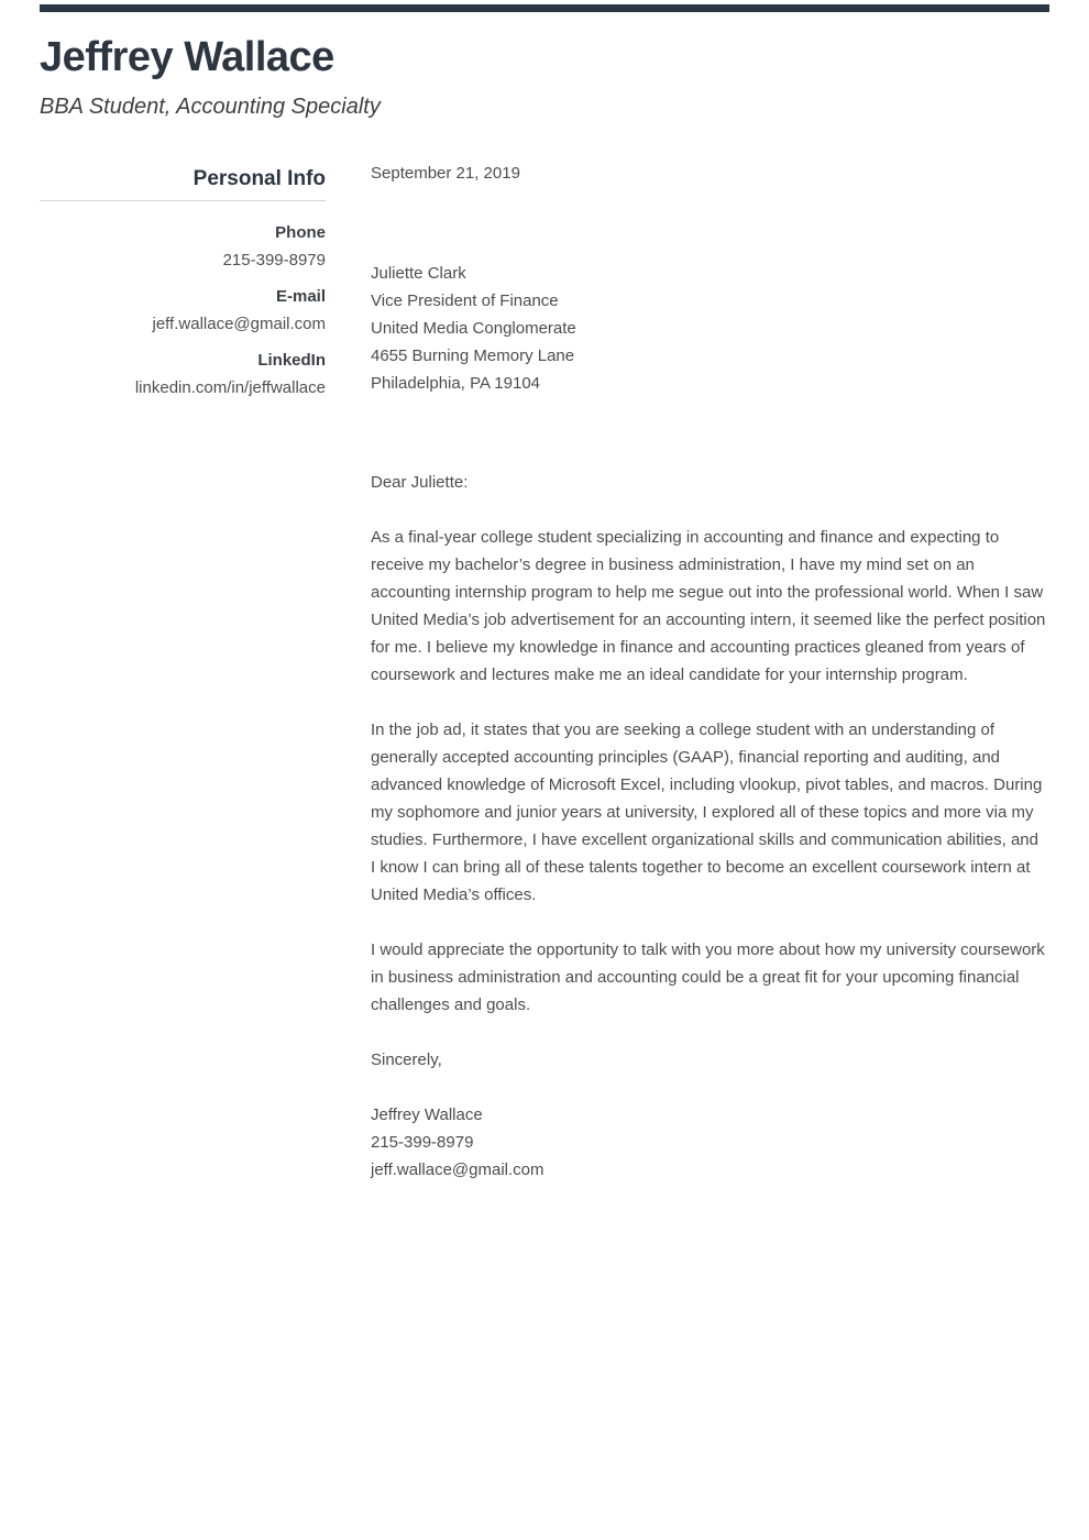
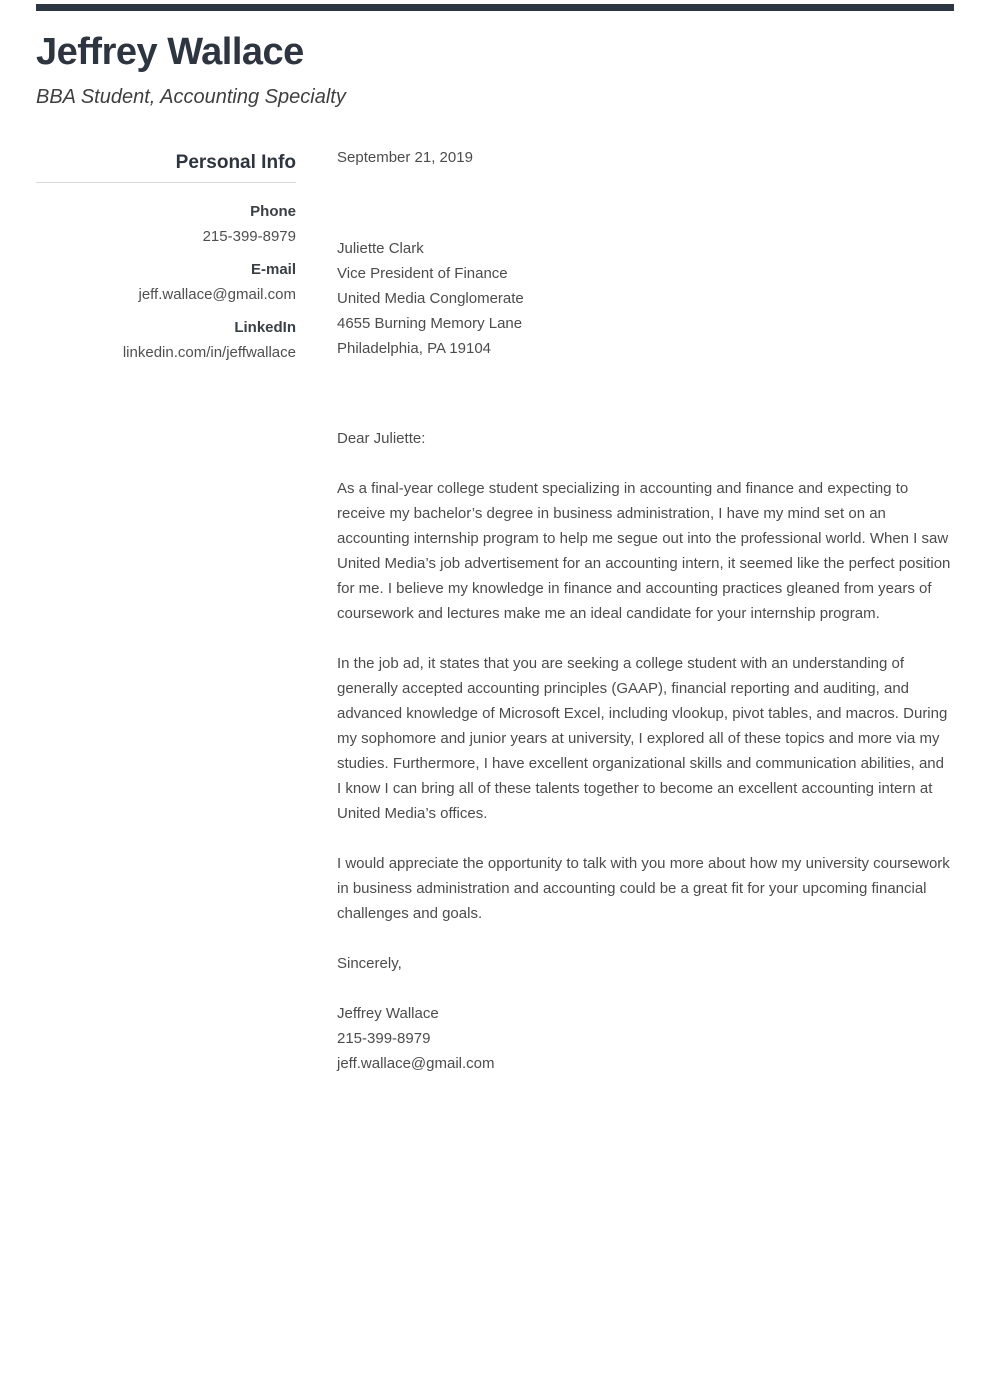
  Jeffrey Wallace
  BBA Student, Accounting Specialty
  Personal Info
  Phone
  215-399-8979
  E-mail
  jeff.wallace@gmail.com
  LinkedIn
  linkedin.com/in/jeffwallace
  September 21, 2019
  Juliette Clark
  Vice President of Finance
  United Media Conglomerate
  4655 Burning Memory Lane
  Philadelphia, PA 19104
  Dear Juliette:
  As a final-year college student specializing in accounting and finance and expecting to receive my bachelor’s degree in business administration, I have my mind set on an accounting internship program to help me segue out into the professional world. When I saw United Media’s job advertisement for an accounting intern, it seemed like the perfect position for me. I believe my knowledge in finance and accounting practices gleaned from years of coursework and lectures make me an ideal candidate for your internship program.
- In the job ad, it states that you are seeking a college student with an understanding of generally accepted accounting principles (GAAP), financial reporting and auditing, and advanced knowledge of Microsoft Excel, including vlookup, pivot tables, and macros. During my sophomore and junior years at university, I explored all of these topics and more via my studies. Furthermore, I have excellent organizational skills and communication abilities, and I know I can bring all of these talents together to become an excellent coursework intern at United Media’s offices.
+ In the job ad, it states that you are seeking a college student with an understanding of generally accepted accounting principles (GAAP), financial reporting and auditing, and advanced knowledge of Microsoft Excel, including vlookup, pivot tables, and macros. During my sophomore and junior years at university, I explored all of these topics and more via my studies. Furthermore, I have excellent organizational skills and communication abilities, and I know I can bring all of these talents together to become an excellent accounting intern at United Media’s offices.
  I would appreciate the opportunity to talk with you more about how my university coursework in business administration and accounting could be a great fit for your upcoming financial challenges and goals.
  Sincerely,
  Jeffrey Wallace
  215-399-8979
  jeff.wallace@gmail.com
